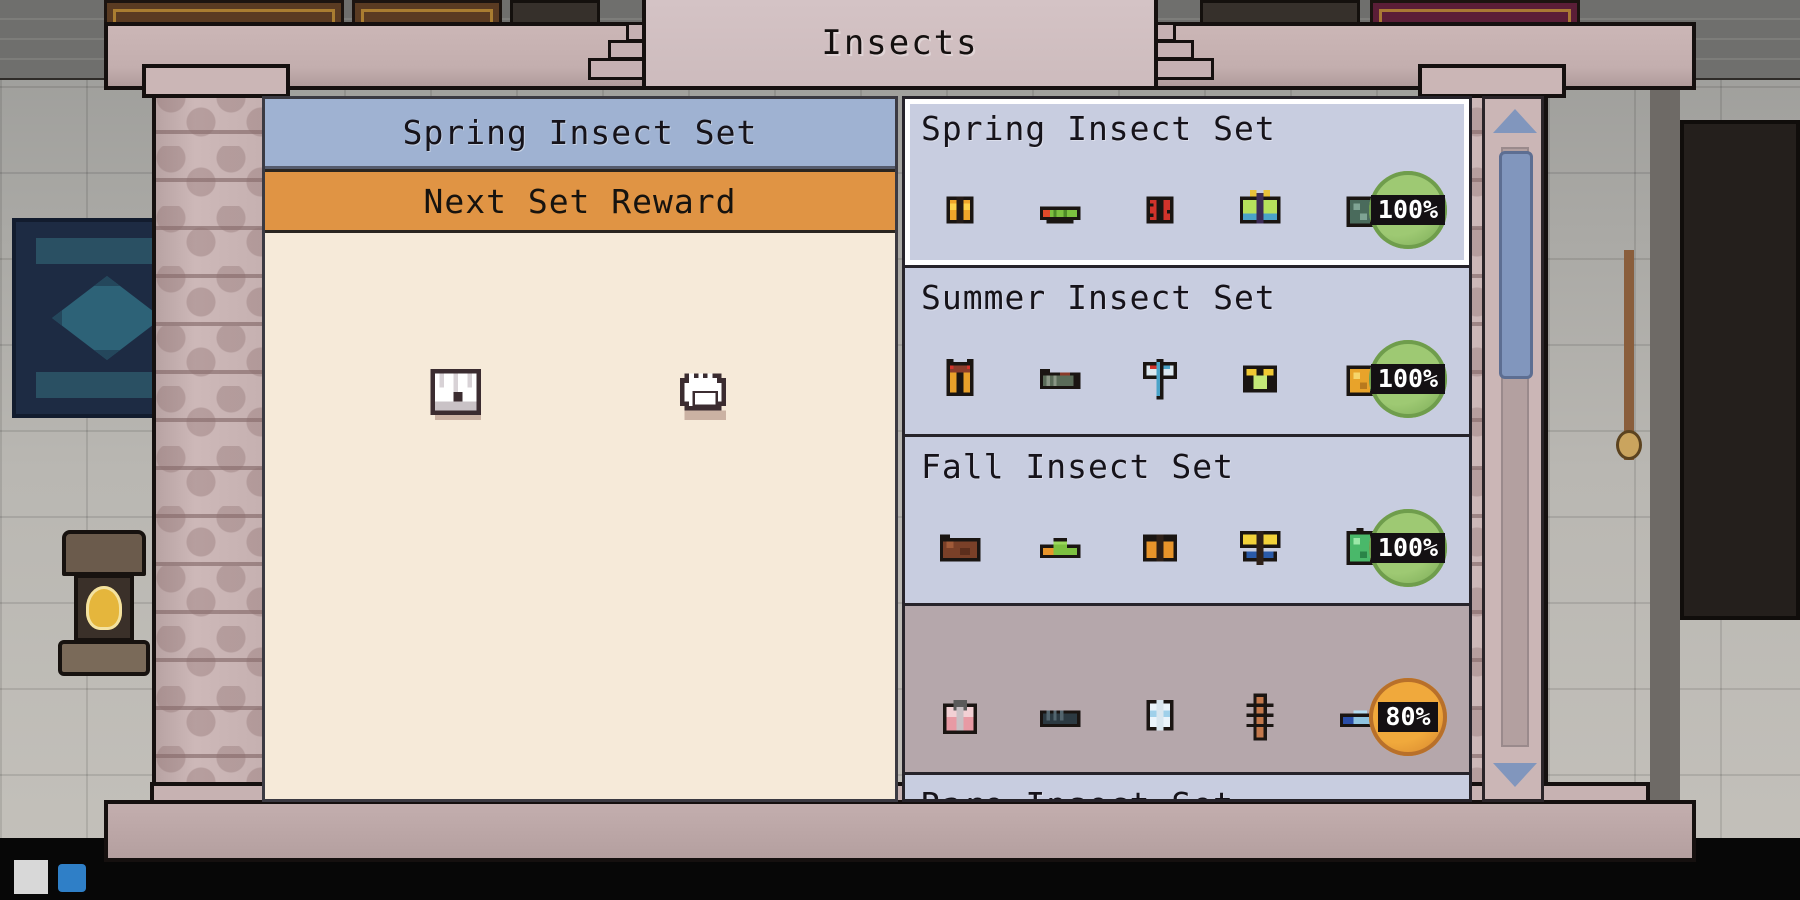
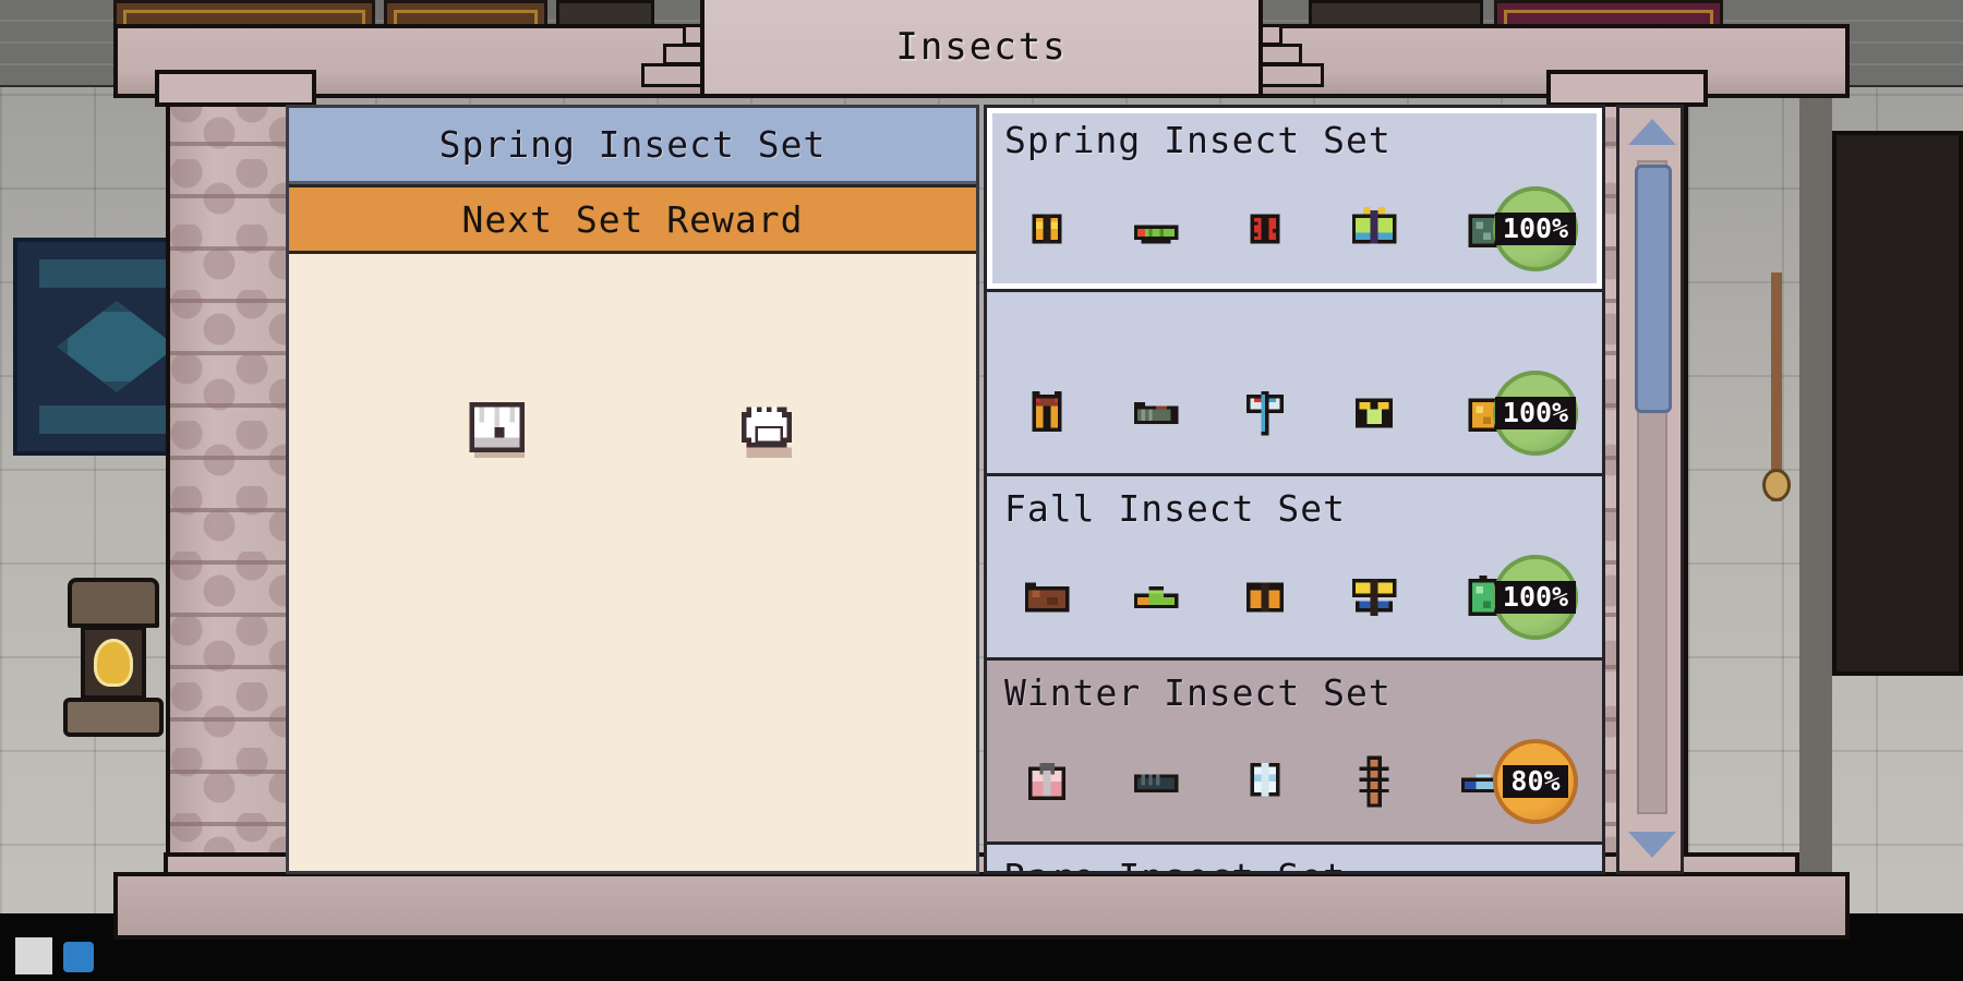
  Insects
  Spring Insect Set
  Next Set Reward
  Spring Insect Set
  100%
- Summer Insect Set
  100%
  Fall Insect Set
  100%
+ Winter Insect Set
  80%
